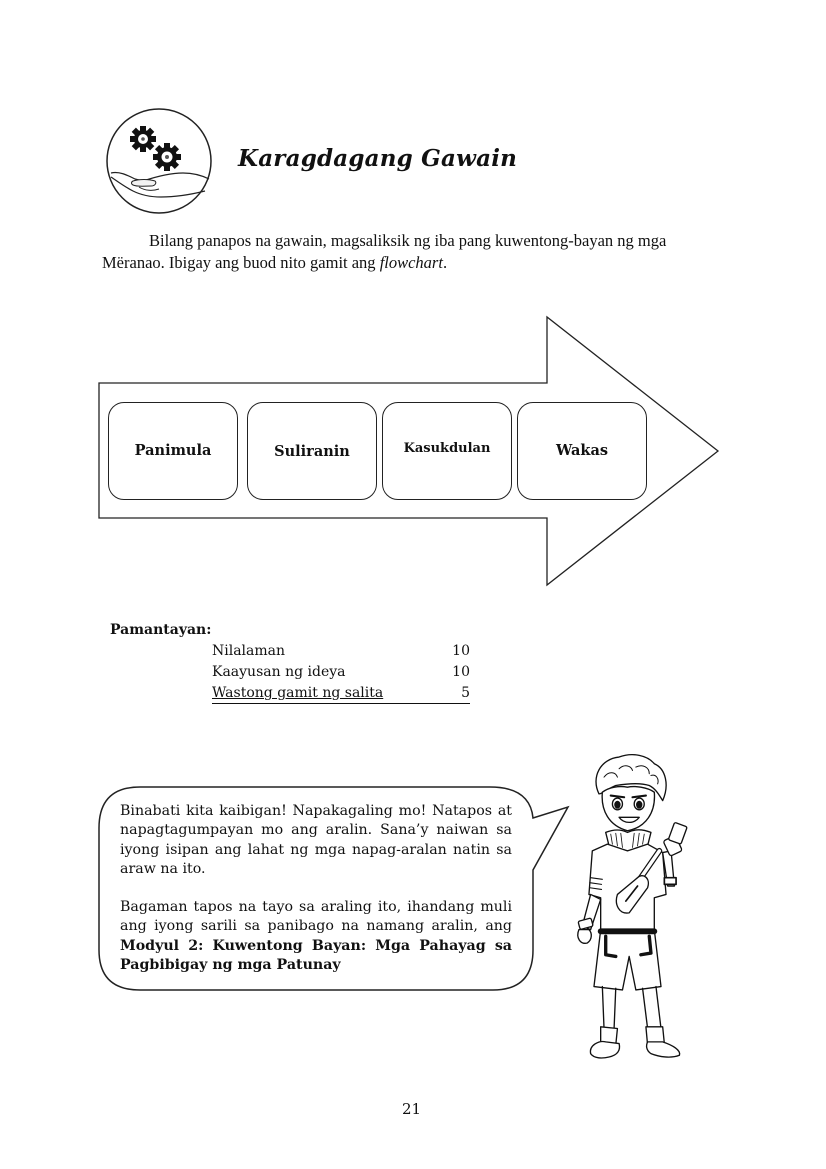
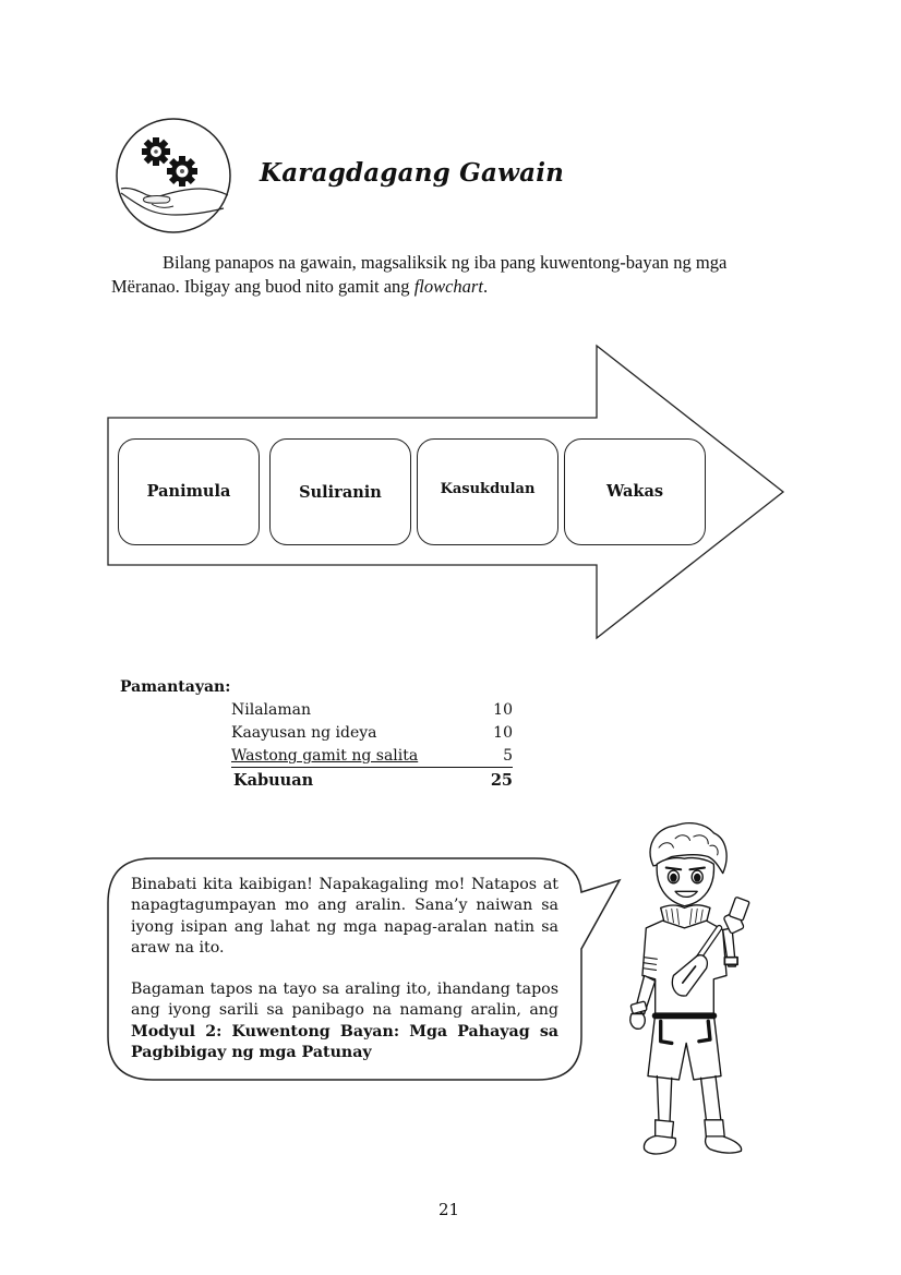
  Karagdagang Gawain
  Bilang panapos na gawain, magsaliksik ng iba pang kuwentong-bayan ng mga Mëranao. Ibigay ang buod nito gamit ang flowchart.
  Panimula
  Suliranin
  Kasukdulan
  Wakas
  Pamantayan:
  Nilalaman
  10
  Kaayusan ng ideya
  10
  Wastong gamit ng salita
  5
+ Kabuuan
+ 25
  Binabati kita kaibigan! Napakagaling mo! Natapos at napagtagumpayan mo ang aralin. Sana’y naiwan sa iyong isipan ang lahat ng mga napag-aralan natin sa araw na ito.
- Bagaman tapos na tayo sa araling ito, ihandang muli ang iyong sarili sa panibago na namang aralin, ang Modyul 2: Kuwentong Bayan: Mga Pahayag sa Pagbibigay ng mga Patunay
+ Bagaman tapos na tayo sa araling ito, ihandang tapos ang iyong sarili sa panibago na namang aralin, ang Modyul 2: Kuwentong Bayan: Mga Pahayag sa Pagbibigay ng mga Patunay
  21
